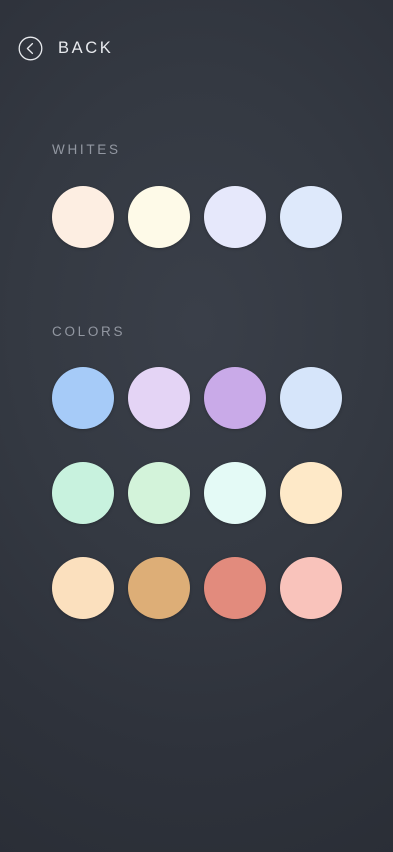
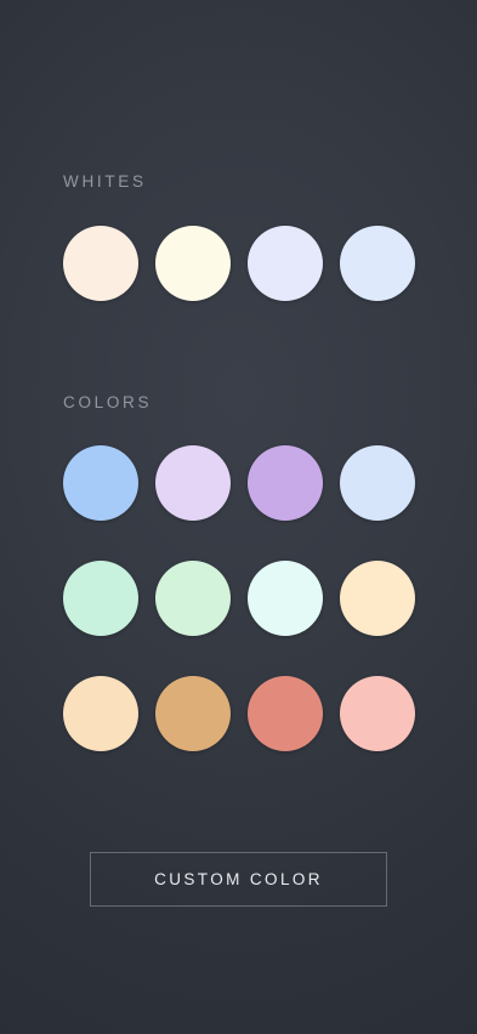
- BACK
  WHITES
  COLORS
+ CUSTOM COLOR
